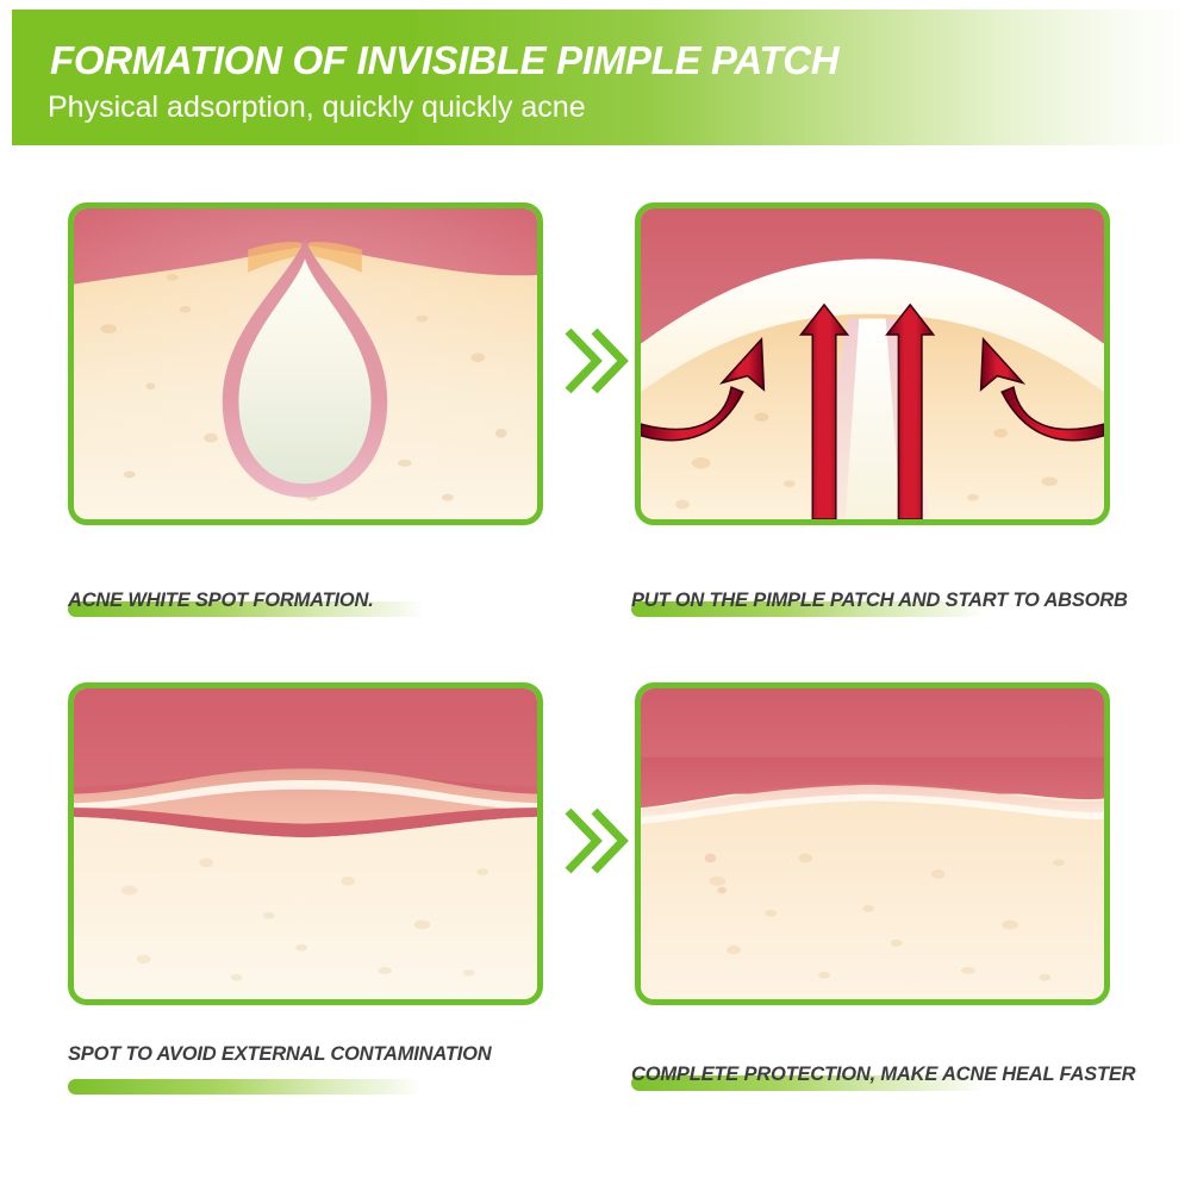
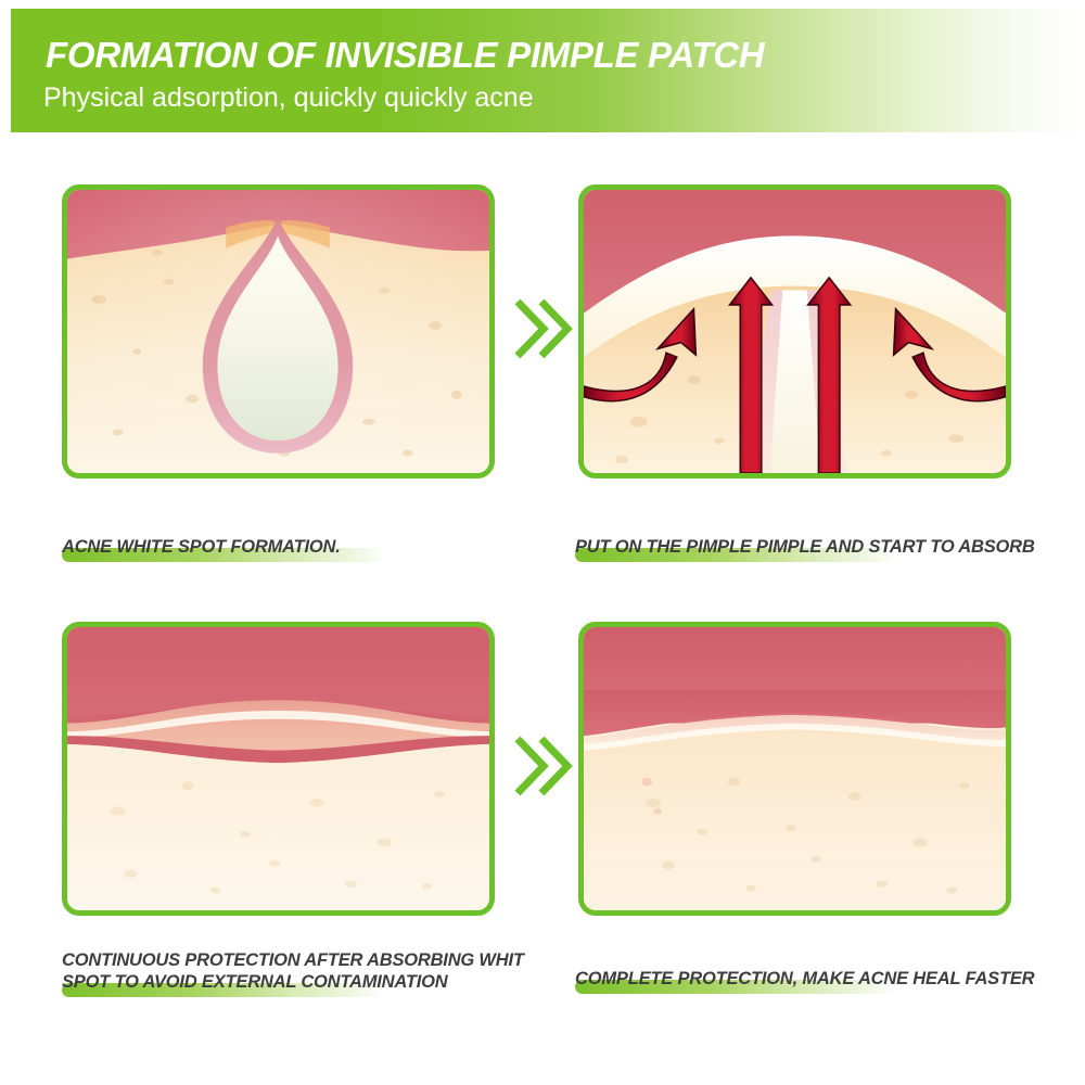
  FORMATION OF INVISIBLE PIMPLE PATCH
  Physical adsorption, quickly quickly acne
  ACNE WHITE SPOT FORMATION.
- PUT ON THE PIMPLE PATCH AND START TO ABSORB
+ PUT ON THE PIMPLE PIMPLE AND START TO ABSORB
+ CONTINUOUS PROTECTION AFTER ABSORBING WHIT
  SPOT TO AVOID EXTERNAL CONTAMINATION
  COMPLETE PROTECTION, MAKE ACNE HEAL FASTER
